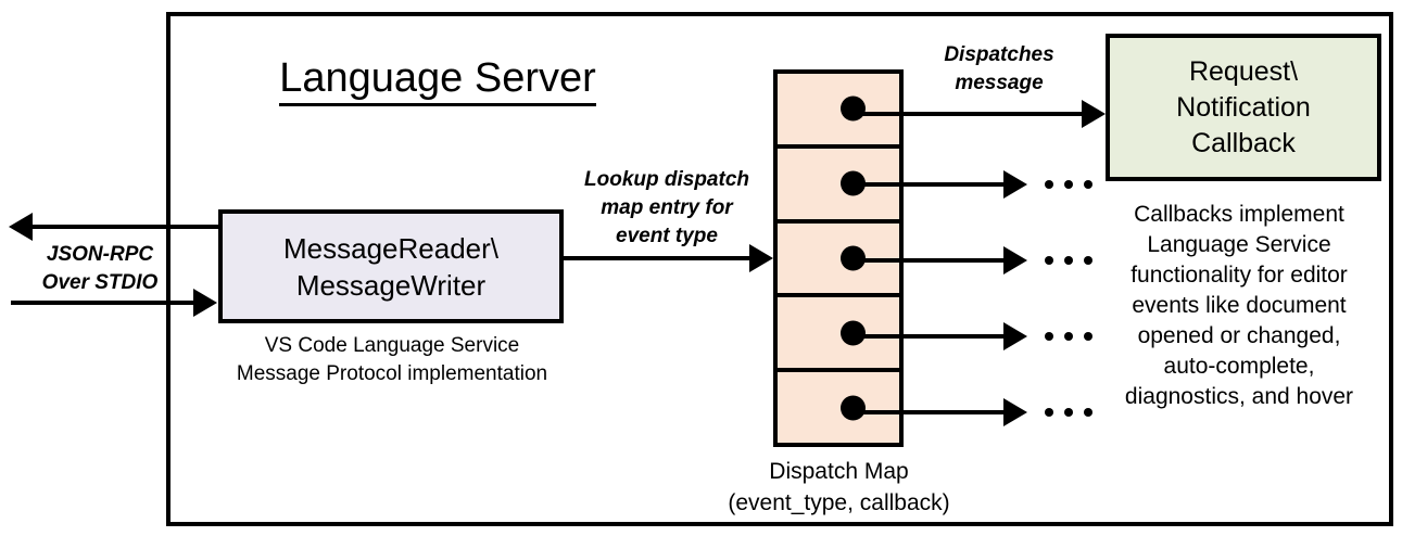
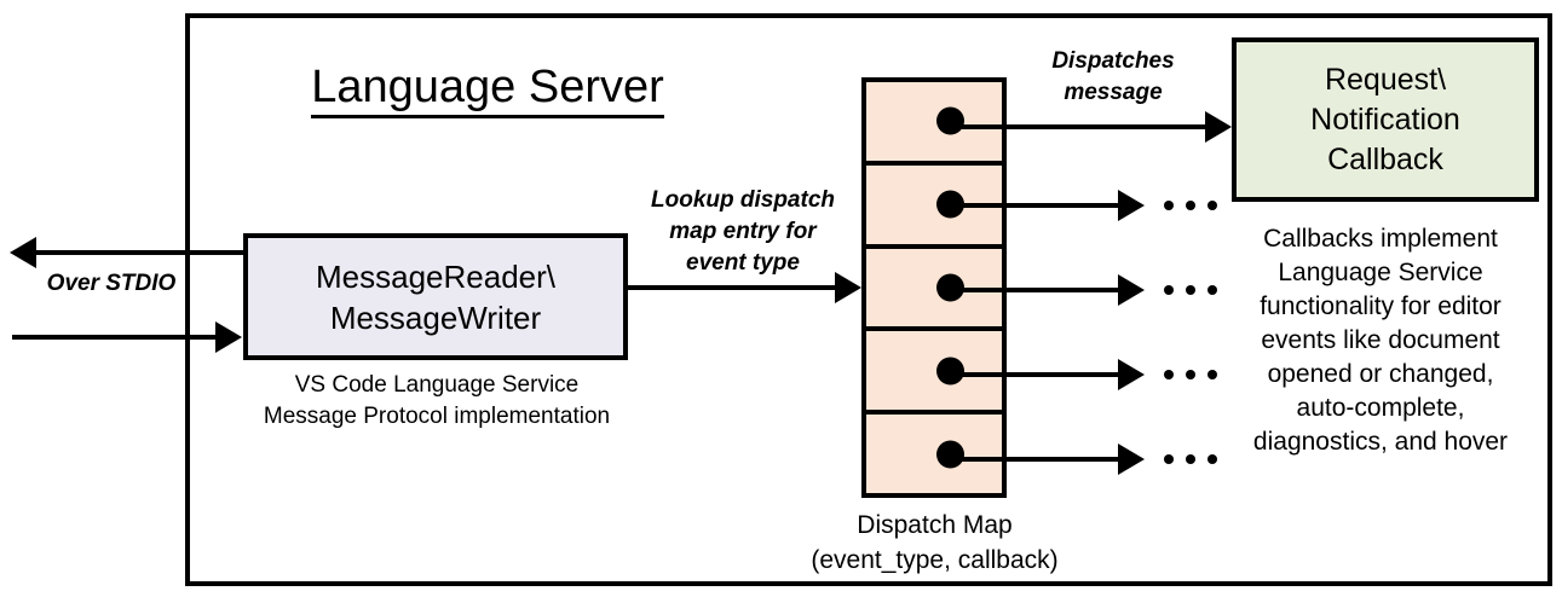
  Language Server
- JSON-RPC
  Over STDIO
  MessageReader\
  MessageWriter
  VS Code Language Service
  Message Protocol implementation
  Lookup dispatch
  map entry for
  event type
  Dispatch Map
  (event_type, callback)
  Dispatches
  message
  Request\
  Notification
  Callback
  Callbacks implement
  Language Service
  functionality for editor
  events like document
  opened or changed,
  auto-complete,
  diagnostics, and hover
